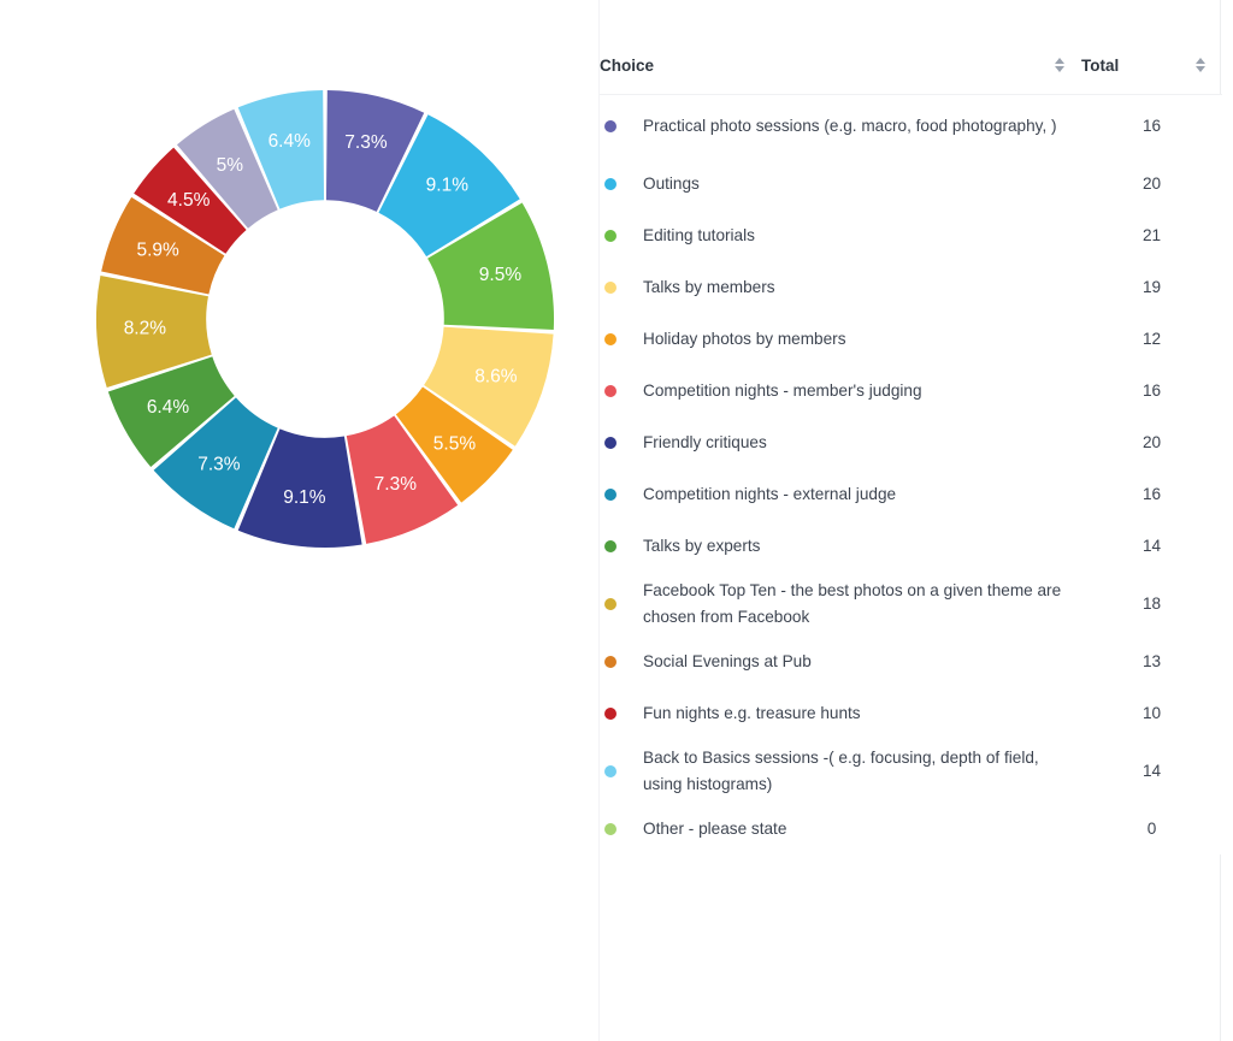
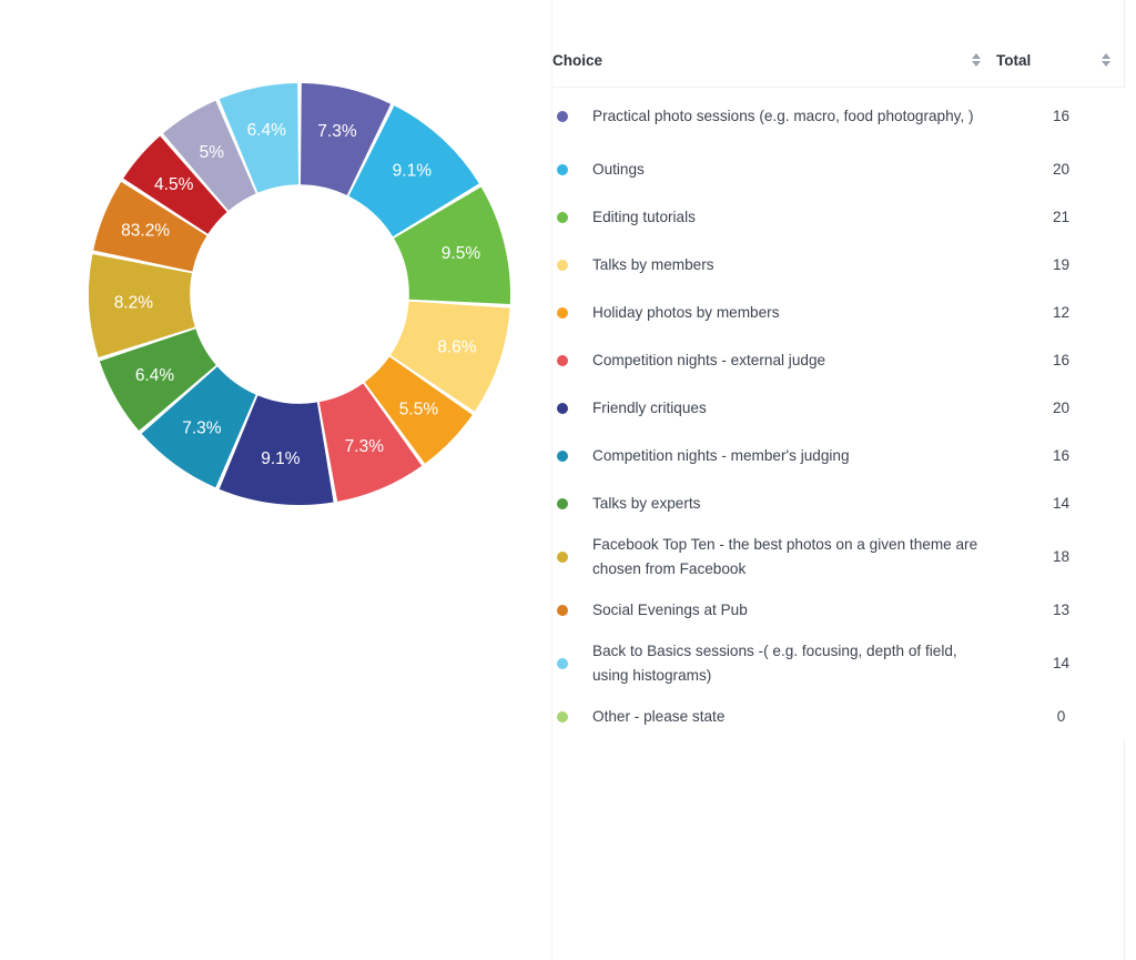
  7.3%
  9.1%
  9.5%
  8.6%
  5.5%
  7.3%
  9.1%
  7.3%
  6.4%
  8.2%
- 5.9%
+ 83.2%
  4.5%
  5%
  6.4%
  Choice	Total
  Practical photo sessions (e.g. macro, food photography, )	16
  Outings	20
  Editing tutorials	21
  Talks by members	19
  Holiday photos by members	12
- Competition nights - member's judging	16
+ Competition nights - external judge	16
  Friendly critiques	20
- Competition nights - external judge	16
+ Competition nights - member's judging	16
  Talks by experts	14
  Facebook Top Ten - the best photos on a given theme are chosen from Facebook	18
  Social Evenings at Pub	13
- Fun nights e.g. treasure hunts	10
  Back to Basics sessions -( e.g. focusing, depth of field, using histograms)	14
  Other - please state	0
